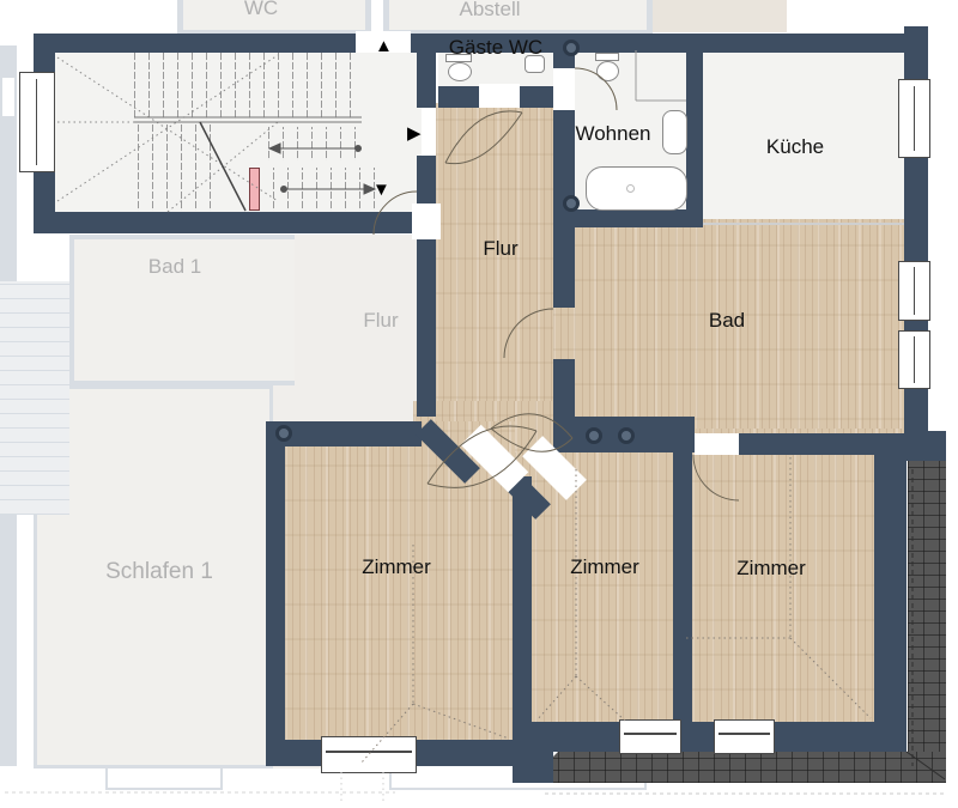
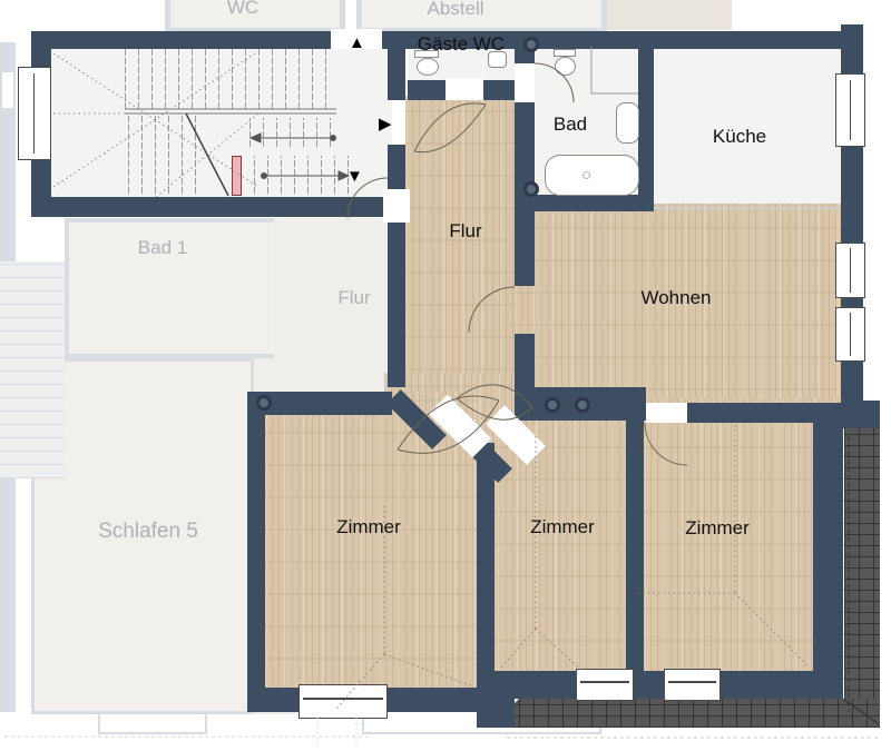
  WC
  Abstell
  Bad 1
  Flur
- Schlafen 1
+ Schlafen 5
  Gäste WC
- Wohnen
+ Bad
  Küche
  Flur
- Bad
+ Wohnen
  Zimmer
  Zimmer
  Zimmer
  ▲
  ▶
  ▼
